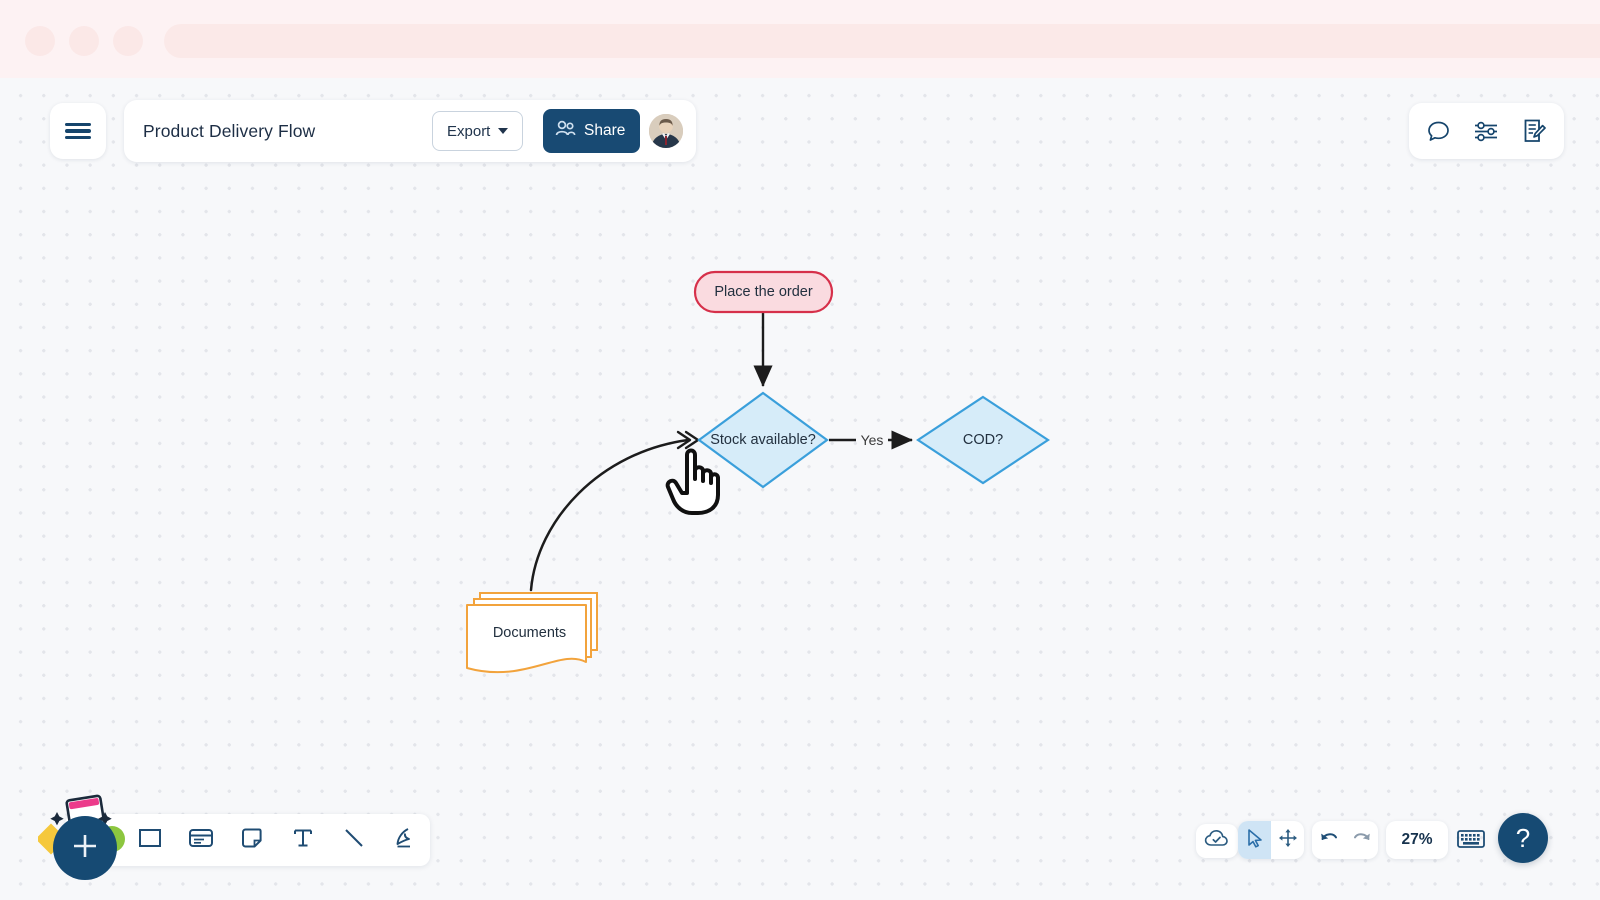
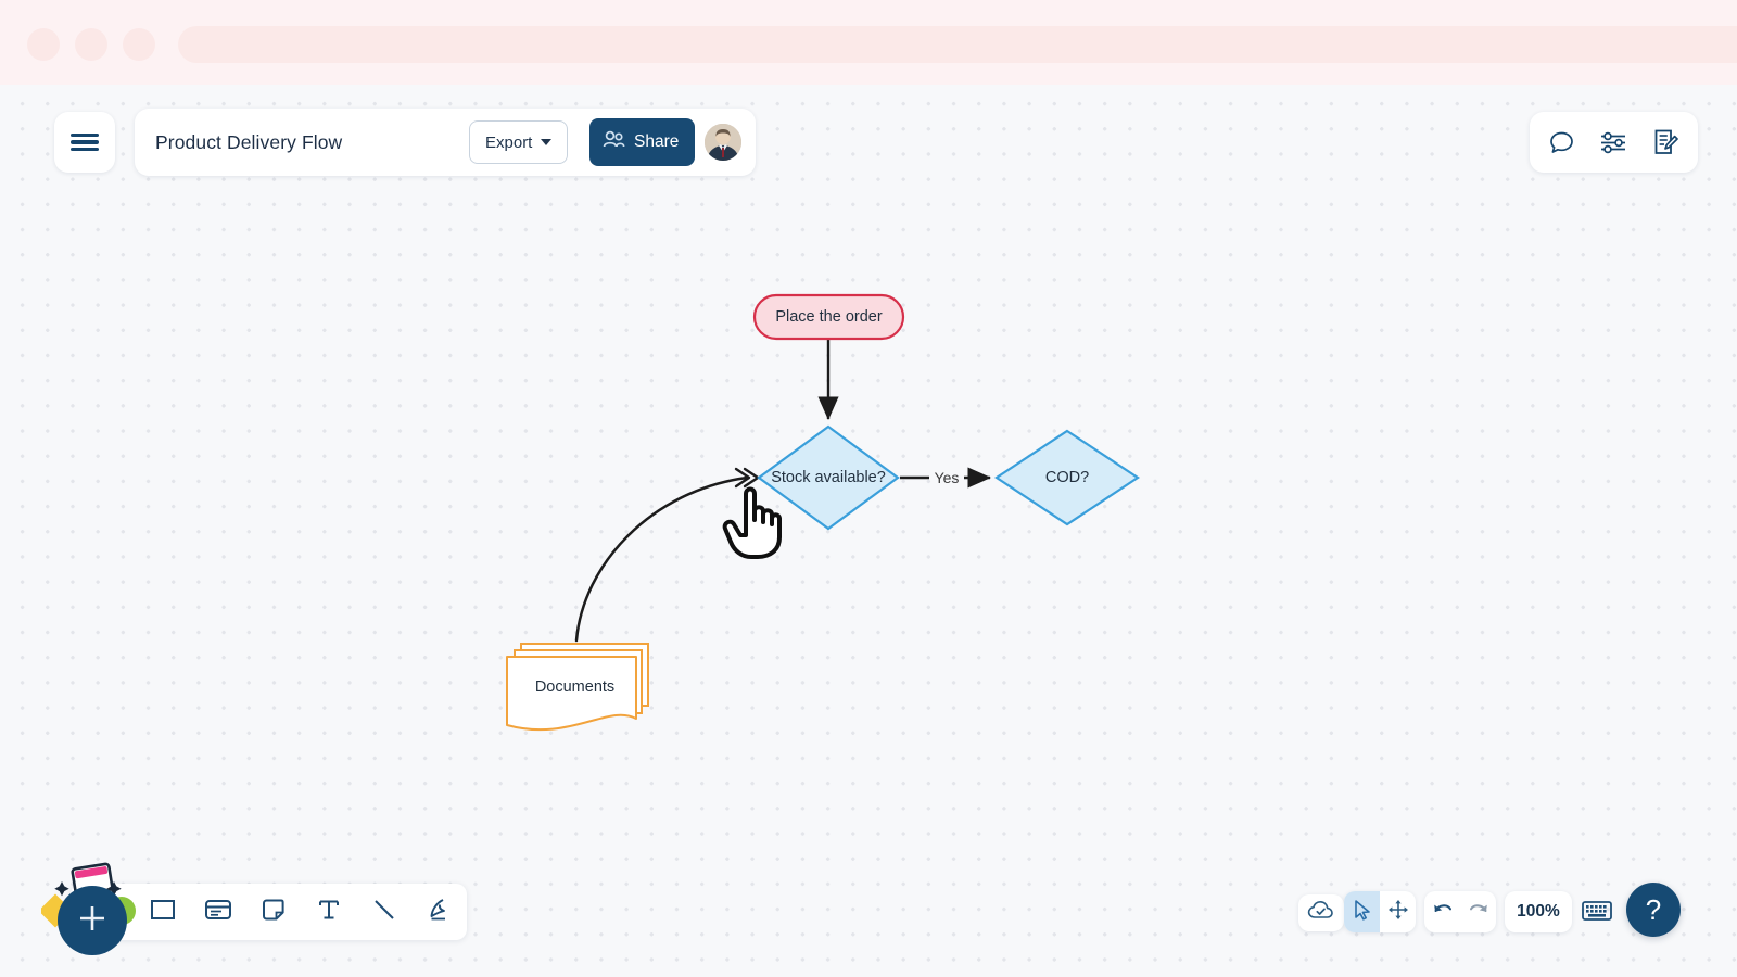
  Place the order
  Stock available?
  COD?
  Documents
  Yes
  Product Delivery Flow
  Export
  Share
- 27%
+ 100%
  ?
